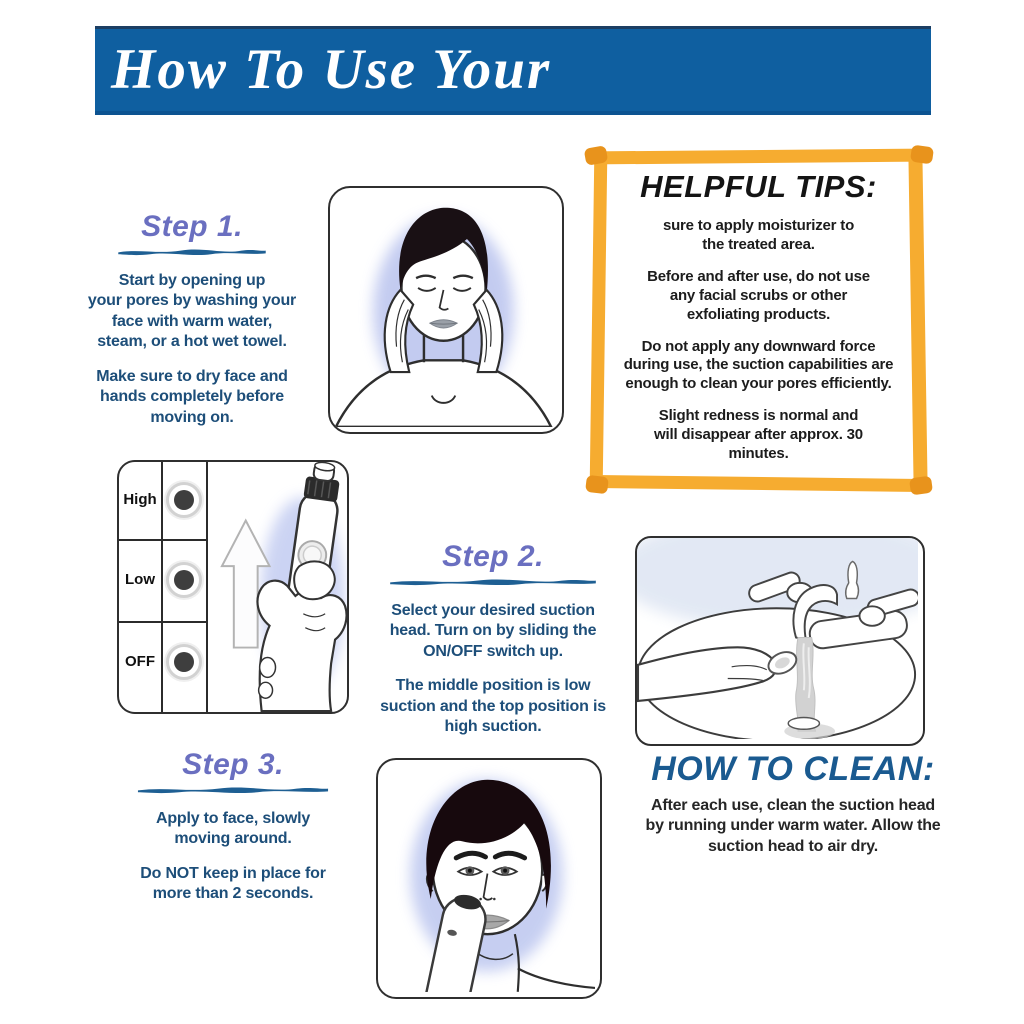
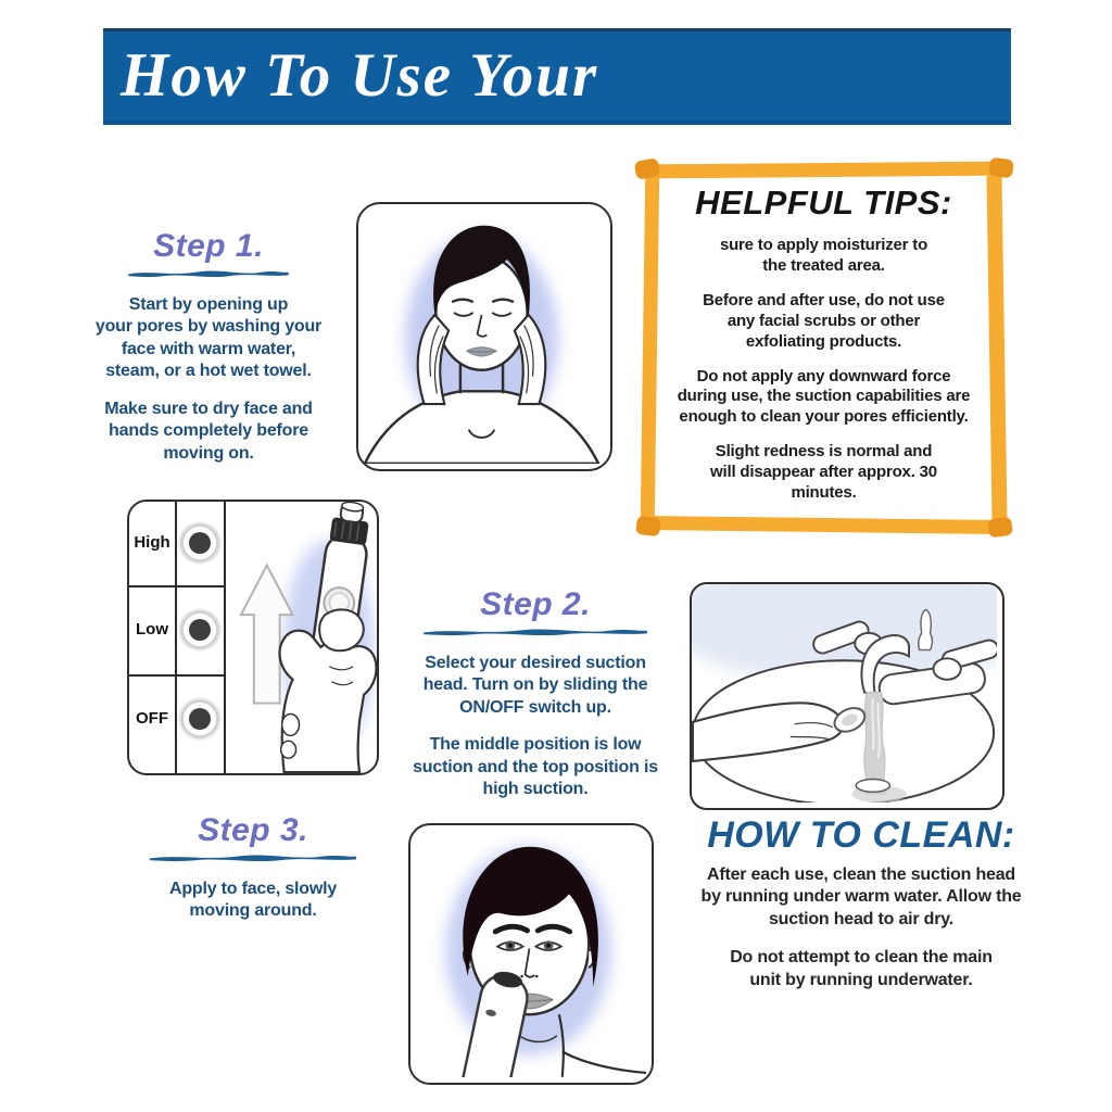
  How To Use Your
  Step 1.
  Start by opening up
  your pores by washing your
  face with warm water,
  steam, or a hot wet towel.
  Make sure to dry face and
  hands completely before
  moving on.
  HELPFUL TIPS:
  sure to apply moisturizer to
  the treated area.
  Before and after use, do not use
  any facial scrubs or other
  exfoliating products.
  Do not apply any downward force
  during use, the suction capabilities are
  enough to clean your pores efficiently.
  Slight redness is normal and
  will disappear after approx. 30
  minutes.
  High
  Low
  OFF
  Step 2.
  Select your desired suction
  head. Turn on by sliding the
  ON/OFF switch up.
  The middle position is low
  suction and the top position is
  high suction.
  Step 3.
  Apply to face, slowly
  moving around.
- Do NOT keep in place for
- more than 2 seconds.
  HOW TO CLEAN:
  After each use, clean the suction head
  by running under warm water. Allow the
  suction head to air dry.
+ Do not attempt to clean the main
+ unit by running underwater.
